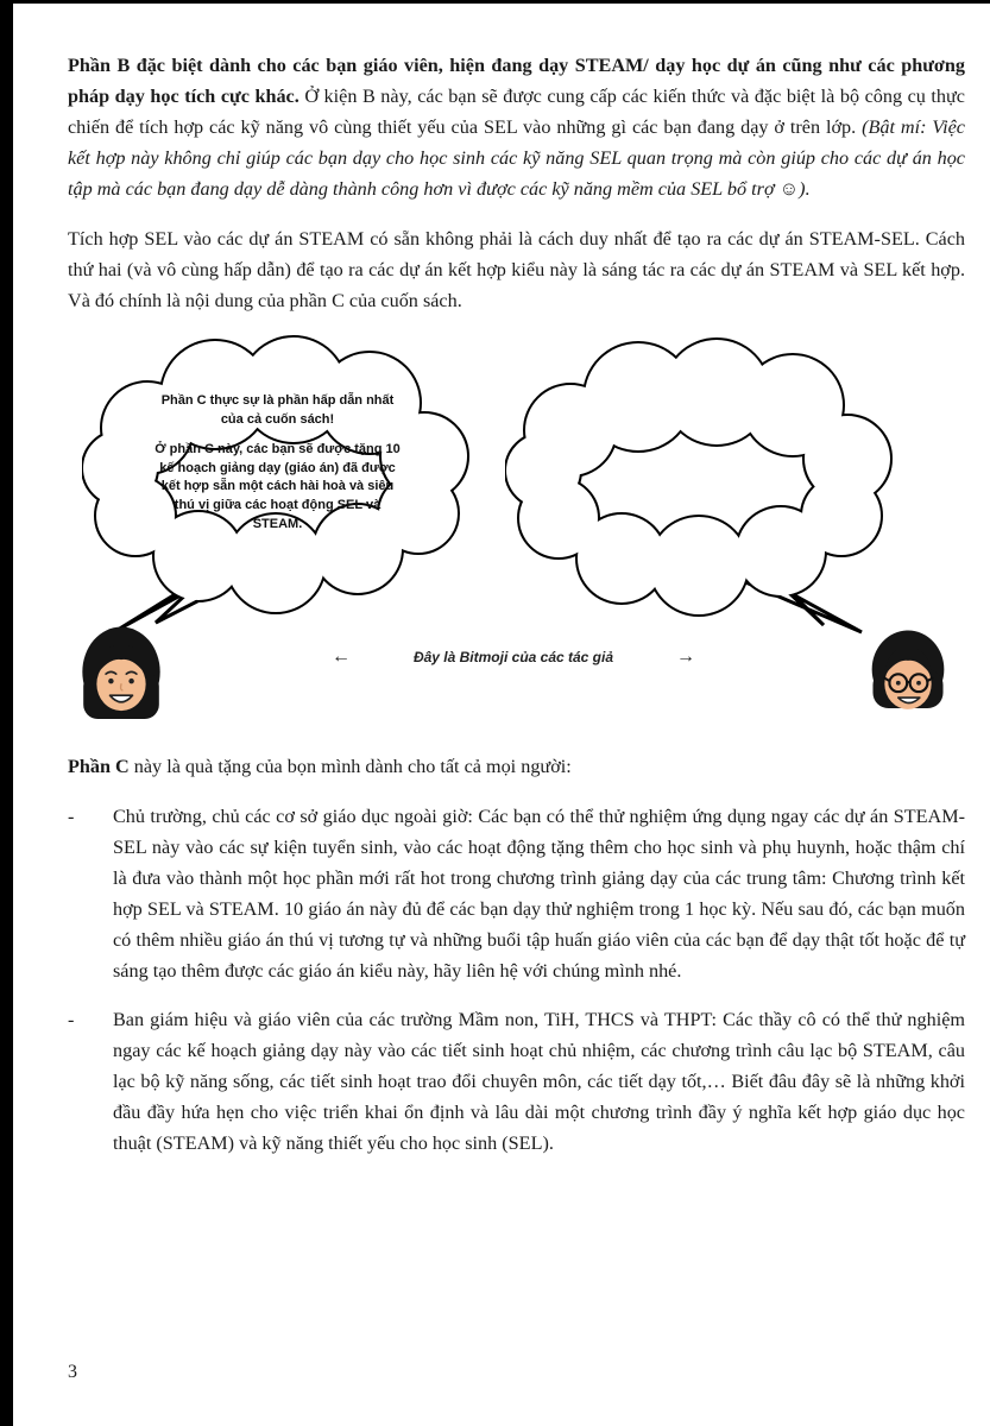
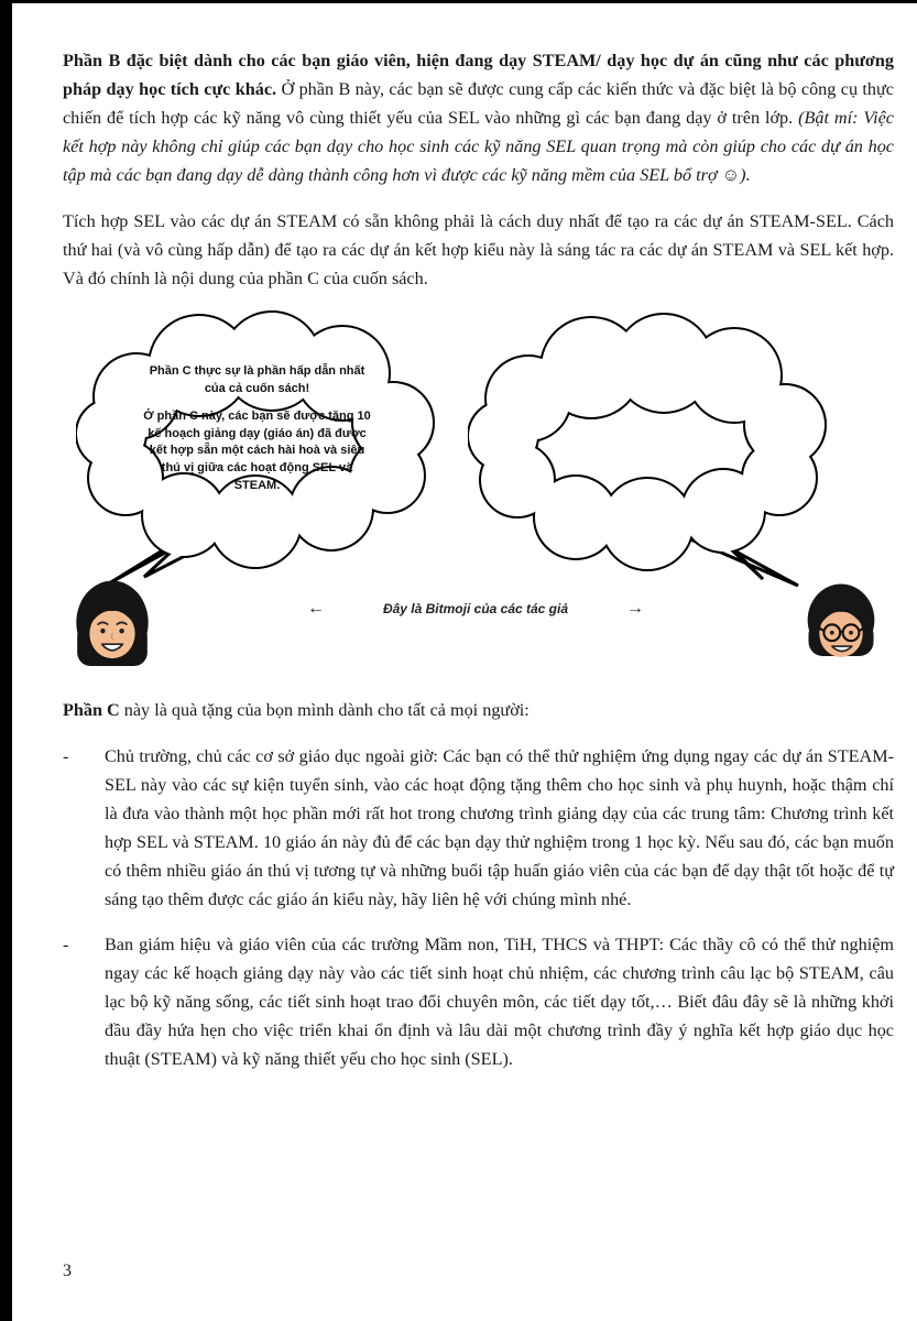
- Phần B đặc biệt dành cho các bạn giáo viên, hiện đang dạy STEAM/ dạy học dự án cũng như các phương pháp dạy học tích cực khác. Ở kiện B này, các bạn sẽ được cung cấp các kiến thức và đặc biệt là bộ công cụ thực chiến để tích hợp các kỹ năng vô cùng thiết yếu của SEL vào những gì các bạn đang dạy ở trên lớp. (Bật mí: Việc kết hợp này không chỉ giúp các bạn dạy cho học sinh các kỹ năng SEL quan trọng mà còn giúp cho các dự án học tập mà các bạn đang dạy dễ dàng thành công hơn vì được các kỹ năng mềm của SEL bổ trợ ☺).
+ Phần B đặc biệt dành cho các bạn giáo viên, hiện đang dạy STEAM/ dạy học dự án cũng như các phương pháp dạy học tích cực khác. Ở phần B này, các bạn sẽ được cung cấp các kiến thức và đặc biệt là bộ công cụ thực chiến để tích hợp các kỹ năng vô cùng thiết yếu của SEL vào những gì các bạn đang dạy ở trên lớp. (Bật mí: Việc kết hợp này không chỉ giúp các bạn dạy cho học sinh các kỹ năng SEL quan trọng mà còn giúp cho các dự án học tập mà các bạn đang dạy dễ dàng thành công hơn vì được các kỹ năng mềm của SEL bổ trợ ☺).
  Tích hợp SEL vào các dự án STEAM có sẵn không phải là cách duy nhất để tạo ra các dự án STEAM-SEL. Cách thứ hai (và vô cùng hấp dẫn) để tạo ra các dự án kết hợp kiểu này là sáng tác ra các dự án STEAM và SEL kết hợp. Và đó chính là nội dung của phần C của cuốn sách.
  Phần C thực sự là phần hấp dẫn nhất của cả cuốn sách!
  Ở phần C này, các bạn sẽ được tặng 10 kế hoạch giảng dạy (giáo án) đã được kết hợp sẵn một cách hài hoà và siêu thú vị giữa các hoạt động SEL và STEAM.
  ←
  Đây là Bitmoji của các tác giả
  →
  Phần C này là quà tặng của bọn mình dành cho tất cả mọi người:
  -
  Chủ trường, chủ các cơ sở giáo dục ngoài giờ: Các bạn có thể thử nghiệm ứng dụng ngay các dự án STEAM-SEL này vào các sự kiện tuyển sinh, vào các hoạt động tặng thêm cho học sinh và phụ huynh, hoặc thậm chí là đưa vào thành một học phần mới rất hot trong chương trình giảng dạy của các trung tâm: Chương trình kết hợp SEL và STEAM. 10 giáo án này đủ để các bạn dạy thử nghiệm trong 1 học kỳ. Nếu sau đó, các bạn muốn có thêm nhiều giáo án thú vị tương tự và những buổi tập huấn giáo viên của các bạn để dạy thật tốt hoặc để tự sáng tạo thêm được các giáo án kiểu này, hãy liên hệ với chúng mình nhé.
  -
  Ban giám hiệu và giáo viên của các trường Mầm non, TiH, THCS và THPT: Các thầy cô có thể thử nghiệm ngay các kế hoạch giảng dạy này vào các tiết sinh hoạt chủ nhiệm, các chương trình câu lạc bộ STEAM, câu lạc bộ kỹ năng sống, các tiết sinh hoạt trao đổi chuyên môn, các tiết dạy tốt,… Biết đâu đây sẽ là những khởi đầu đầy hứa hẹn cho việc triển khai ổn định và lâu dài một chương trình đầy ý nghĩa kết hợp giáo dục học thuật (STEAM) và kỹ năng thiết yếu cho học sinh (SEL).
  3
